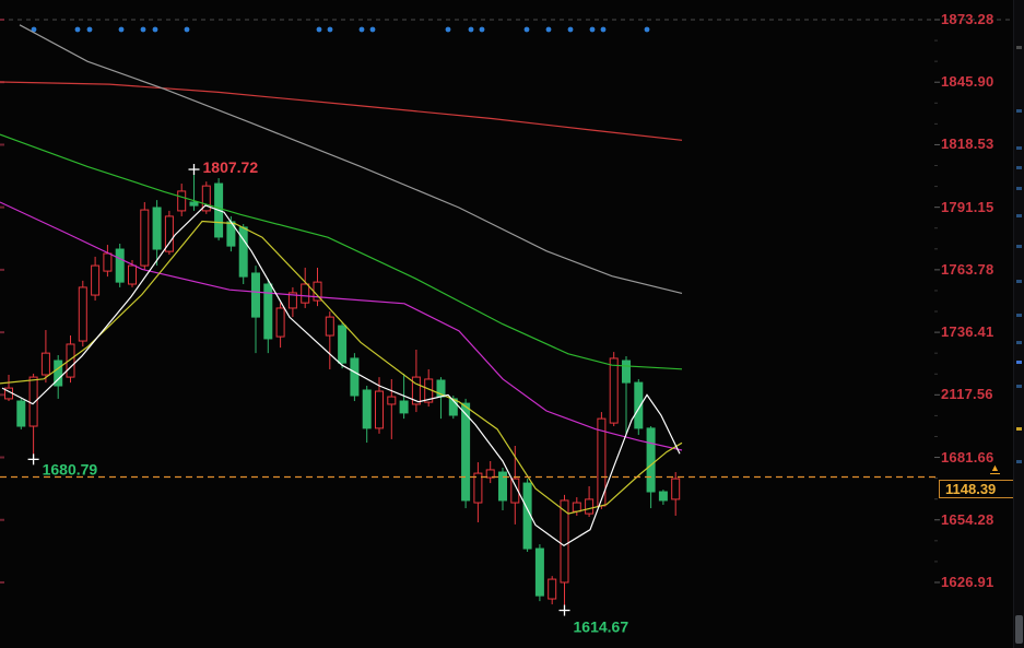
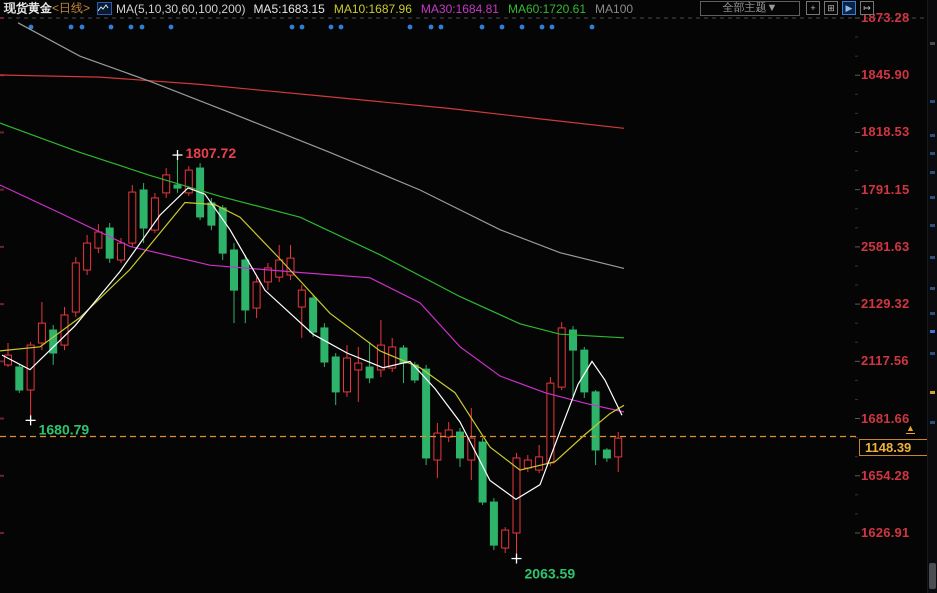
  1807.72
  1680.79
- 1614.67
+ 2063.59
+ 现货黄金<日线>
+ MA(5,10,30,60,100,200)
+ MA5:1683.15 MA10:1687.96 MA30:1684.81 MA60:1720.61 MA100
+ 全部主题▼
+ +
+ ⊞
+ ▶
+ ↦
  1873.28
  1845.90
  1818.53
  1791.15
- 1763.78
+ 2581.63
- 1736.41
+ 2129.32
  2117.56
  1681.66
  1654.28
  1626.91
  1148.39
  ▲
